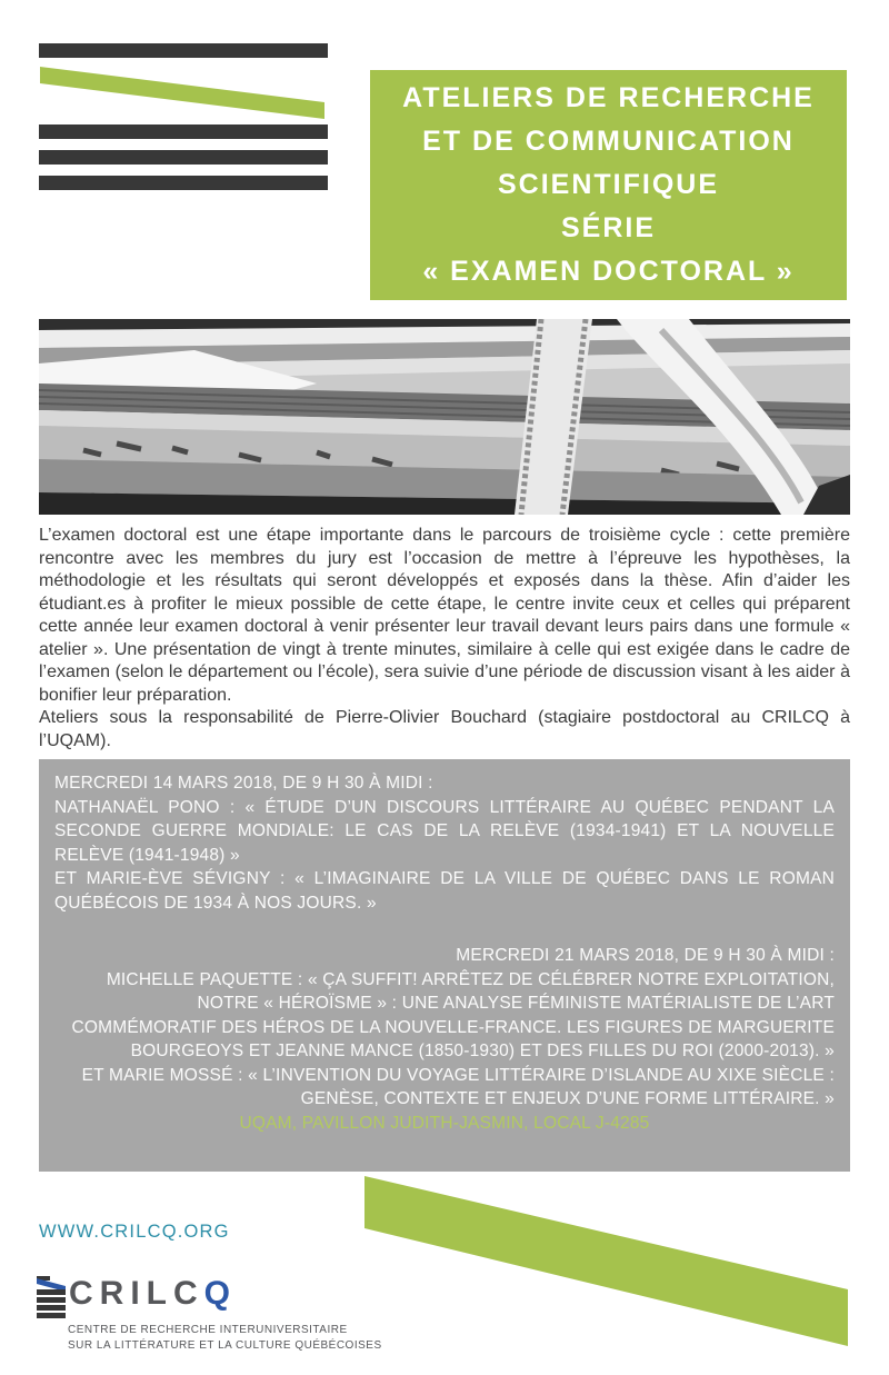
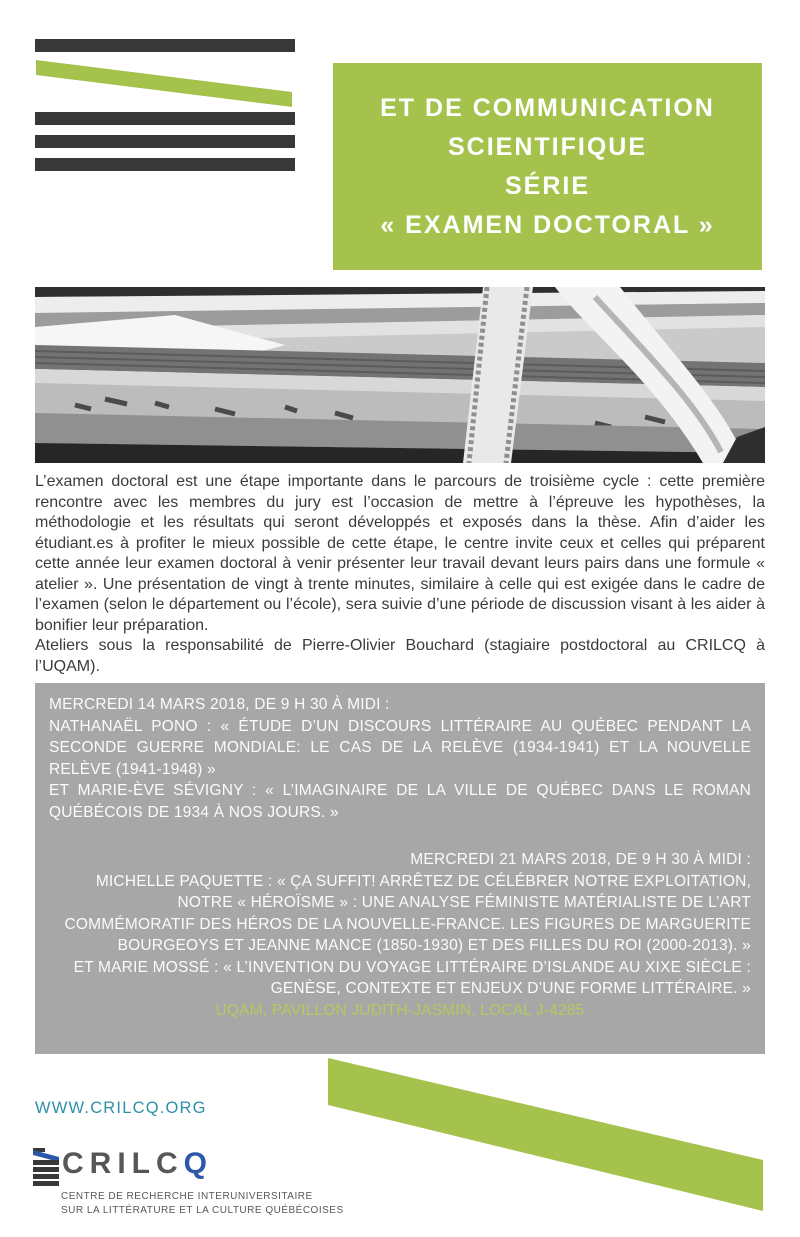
- ATELIERS DE RECHERCHE
  ET DE COMMUNICATION
  SCIENTIFIQUE
  SÉRIE
  « EXAMEN DOCTORAL »
  L’examen doctoral est une étape importante dans le parcours de troisième cycle : cette première rencontre avec les membres du jury est l’occasion de mettre à l’épreuve les hypothèses, la méthodologie et les résultats qui seront développés et exposés dans la thèse. Afin d’aider les étudiant.es à profiter le mieux possible de cette étape, le centre invite ceux et celles qui préparent cette année leur examen doctoral à venir présenter leur travail devant leurs pairs dans une formule « atelier ». Une présentation de vingt à trente minutes, similaire à celle qui est exigée dans le cadre de l’examen (selon le département ou l’école), sera suivie d’une période de discussion visant à les aider à bonifier leur préparation.
  Ateliers sous la responsabilité de Pierre-Olivier Bouchard (stagiaire postdoctoral au CRILCQ à l’UQAM).
  MERCREDI 14 MARS 2018, DE 9 H 30 À MIDI :
  NATHANAËL PONO : « ÉTUDE D’UN DISCOURS LITTÉRAIRE AU QUÉBEC PENDANT LA SECONDE GUERRE MONDIALE: LE CAS DE LA RELÈVE (1934-1941) ET LA NOUVELLE RELÈVE (1941-1948) »
  ET MARIE-ÈVE SÉVIGNY : « L’IMAGINAIRE DE LA VILLE DE QUÉBEC DANS LE ROMAN QUÉBÉCOIS DE 1934 À NOS JOURS. »
  MERCREDI 21 MARS 2018, DE 9 H 30 À MIDI :
  MICHELLE PAQUETTE : « ÇA SUFFIT! ARRÊTEZ DE CÉLÉBRER NOTRE EXPLOITATION, NOTRE « HÉROÏSME » : UNE ANALYSE FÉMINISTE MATÉRIALISTE DE L’ART COMMÉMORATIF DES HÉROS DE LA NOUVELLE-FRANCE. LES FIGURES DE MARGUERITE BOURGEOYS ET JEANNE MANCE (1850-1930) ET DES FILLES DU ROI (2000-2013). »
  ET MARIE MOSSÉ : « L’INVENTION DU VOYAGE LITTÉRAIRE D’ISLANDE AU XIXE SIÈCLE : GENÈSE, CONTEXTE ET ENJEUX D’UNE FORME LITTÉRAIRE. »
  UQAM, PAVILLON JUDITH-JASMIN, LOCAL J-4285
  WWW.CRILCQ.ORG
  CRILCQ
  CENTRE DE RECHERCHE INTERUNIVERSITAIRE
  SUR LA LITTÉRATURE ET LA CULTURE QUÉBÉCOISES
